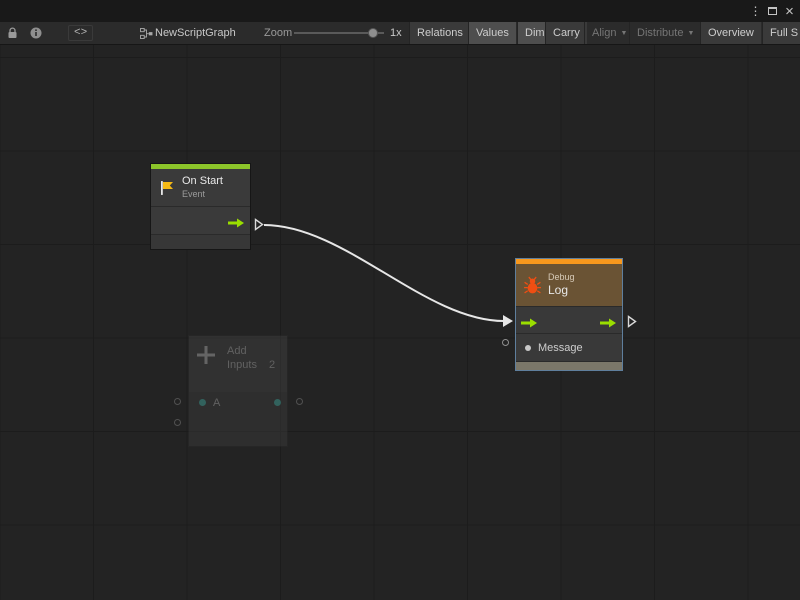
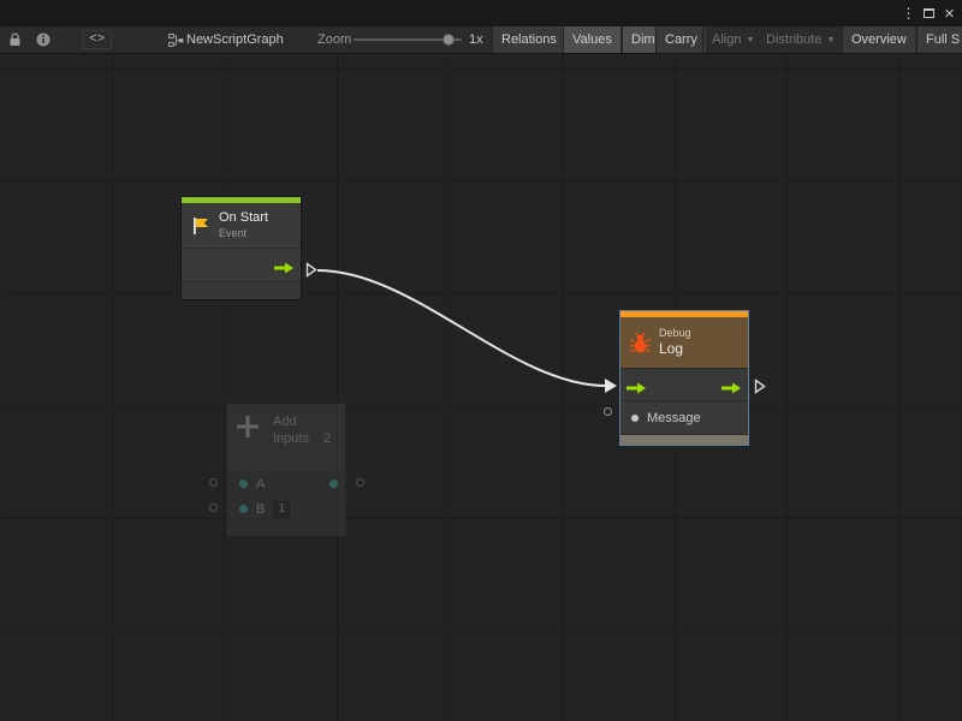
  ⋮
  ×
  <>
  NewScriptGraph
  Zoom
  1x
  Relations
  Values
  Dim
  Carry
  Align
  Distribute
  Overview
  Full S
  On Start
  Event
  Debug
  Log
  Message
  Add
  Inputs
  2
  A
+ B
+ 1
